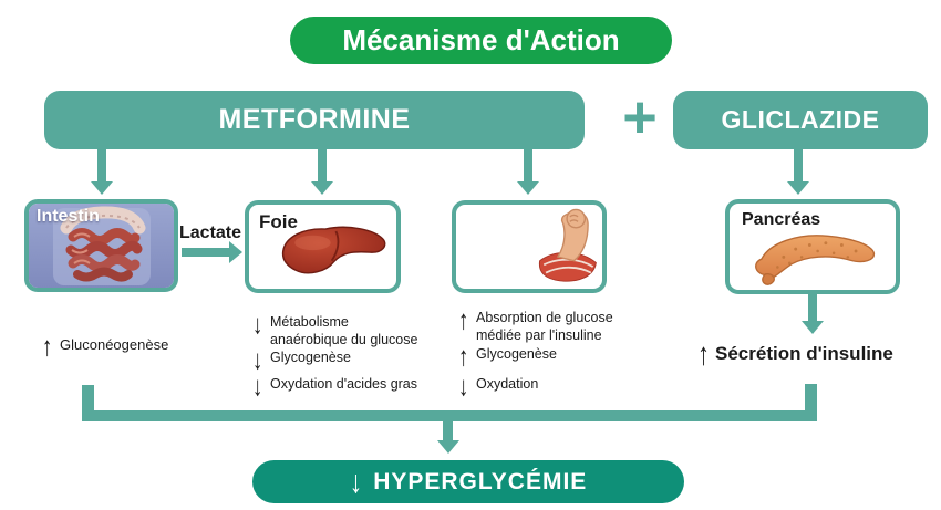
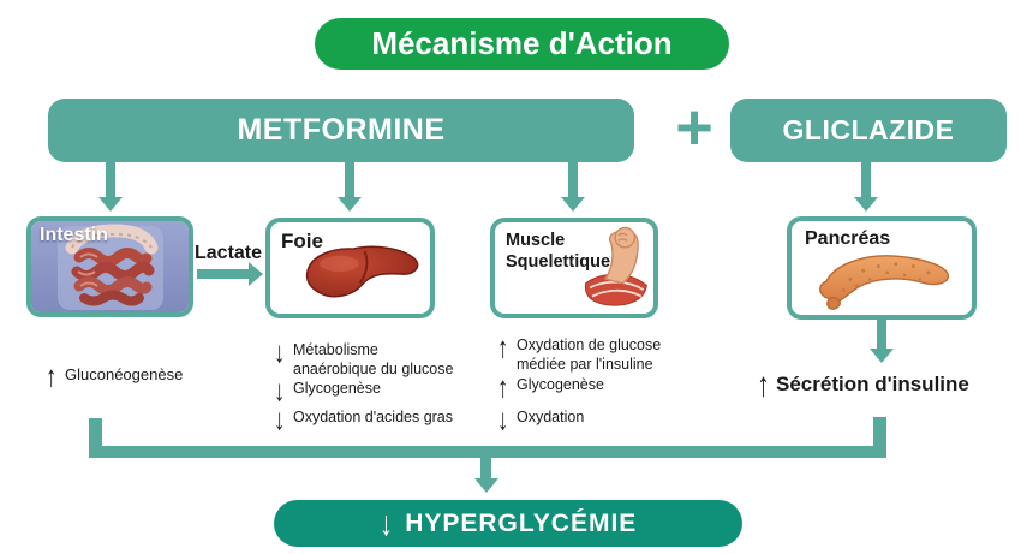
  Mécanisme d'Action
  METFORMINE
  +
  GLICLAZIDE
  Intestin
  Lactate
  Foie
+ Muscle Squelettique
  Pancréas
  ↑
  Gluconéogenèse
  ↓
  Métabolisme anaérobique du glucose
  ↓
  Glycogenèse
  ↓
  Oxydation d'acides gras
  ↑
- Absorption de glucose médiée par l'insuline
+ Oxydation de glucose médiée par l'insuline
  ↑
  Glycogenèse
  ↓
  Oxydation
  ↑
  Sécrétion d'insuline
  ↓
  HYPERGLYCÉMIE
